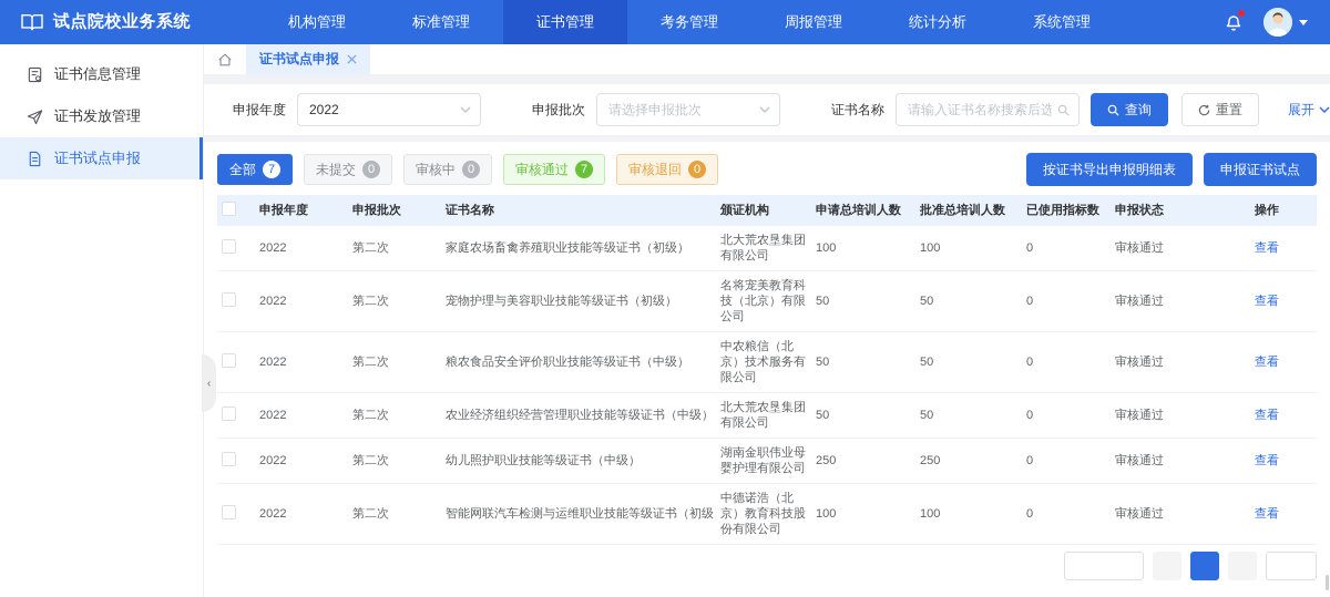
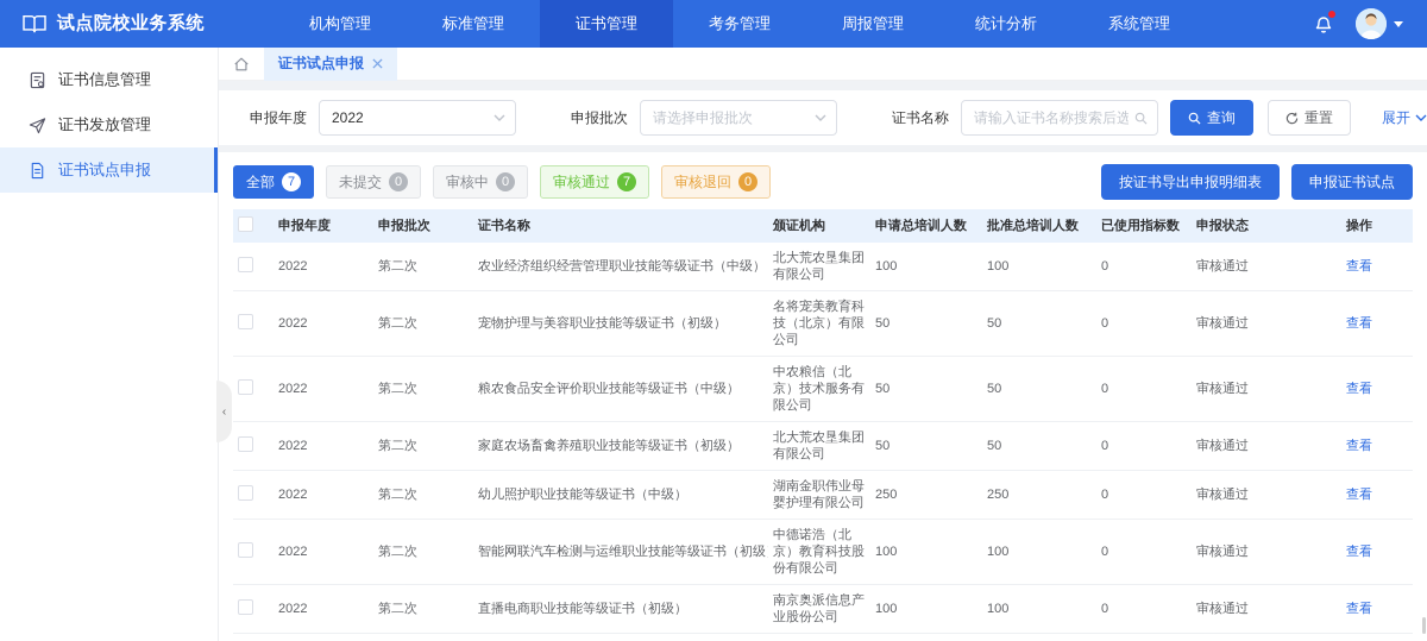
  试点院校业务系统
  机构管理
  标准管理
  证书管理
  考务管理
  周报管理
  统计分析
  系统管理
  证书信息管理
  证书发放管理
  证书试点申报
  ‹
  证书试点申报
  申报年度
  2022
  申报批次
  请选择申报批次
  证书名称
  请输入证书名称搜索后选
  查询
  重置
  展开
  全部
  7
  未提交
  0
  审核中
  0
  审核通过
  7
  审核退回
  0
  按证书导出申报明细表
  申报证书试点
  	申报年度	申报批次	证书名称	颁证机构	申请总培训人数	批准总培训人数	已使用指标数	申报状态	操作
- 	2022	第二次	家庭农场畜禽养殖职业技能等级证书（初级）	北大荒农垦集团有限公司	100	100	0	审核通过	查看
+ 	2022	第二次	农业经济组织经营管理职业技能等级证书（中级）	北大荒农垦集团有限公司	100	100	0	审核通过	查看
  	2022	第二次	宠物护理与美容职业技能等级证书（初级）	名将宠美教育科技（北京）有限公司	50	50	0	审核通过	查看
  	2022	第二次	粮农食品安全评价职业技能等级证书（中级）	中农粮信（北京）技术服务有限公司	50	50	0	审核通过	查看
- 	2022	第二次	农业经济组织经营管理职业技能等级证书（中级）	北大荒农垦集团有限公司	50	50	0	审核通过	查看
+ 	2022	第二次	家庭农场畜禽养殖职业技能等级证书（初级）	北大荒农垦集团有限公司	50	50	0	审核通过	查看
  	2022	第二次	幼儿照护职业技能等级证书（中级）	湖南金职伟业母婴护理有限公司	250	250	0	审核通过	查看
  	2022	第二次	智能网联汽车检测与运维职业技能等级证书（初级	中德诺浩（北京）教育科技股份有限公司	100	100	0	审核通过	查看
+ 	2022	第二次	直播电商职业技能等级证书（初级）	南京奥派信息产业股份公司	100	100	0	审核通过	查看
